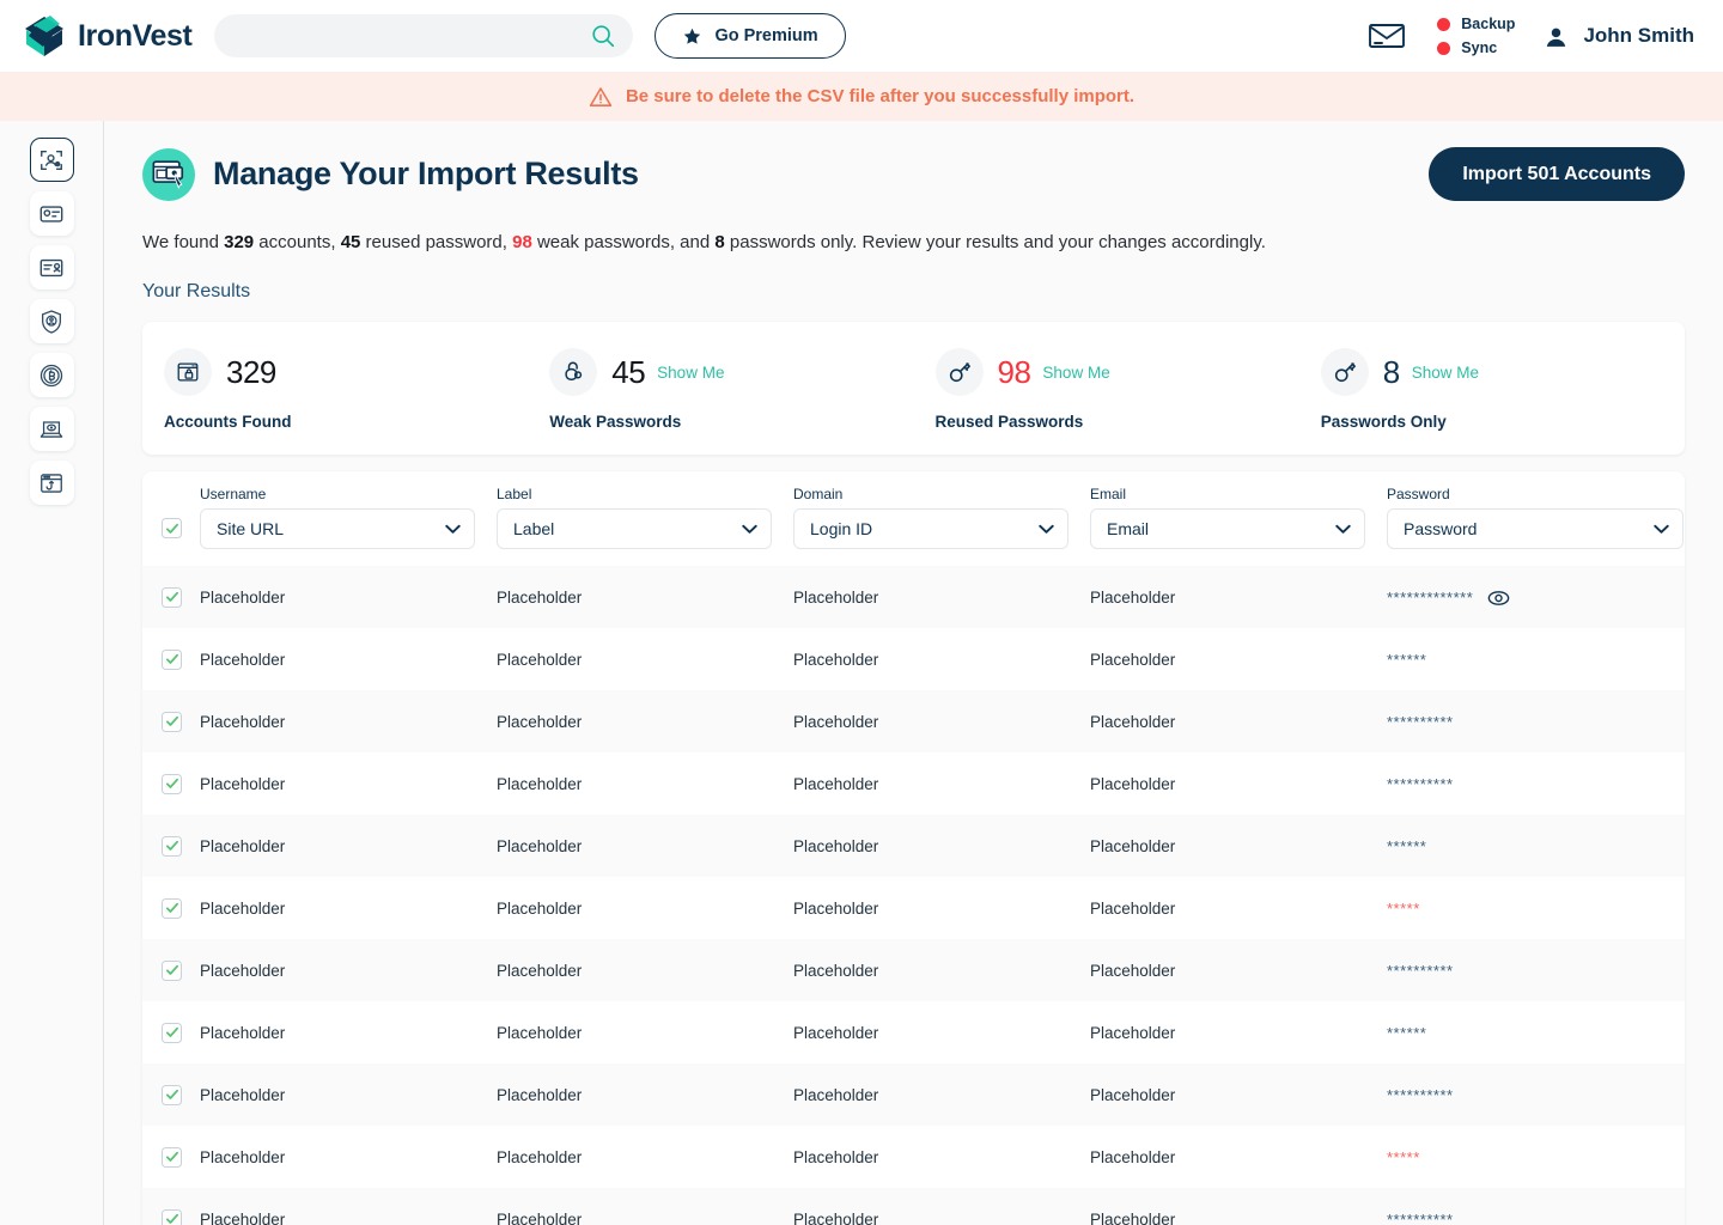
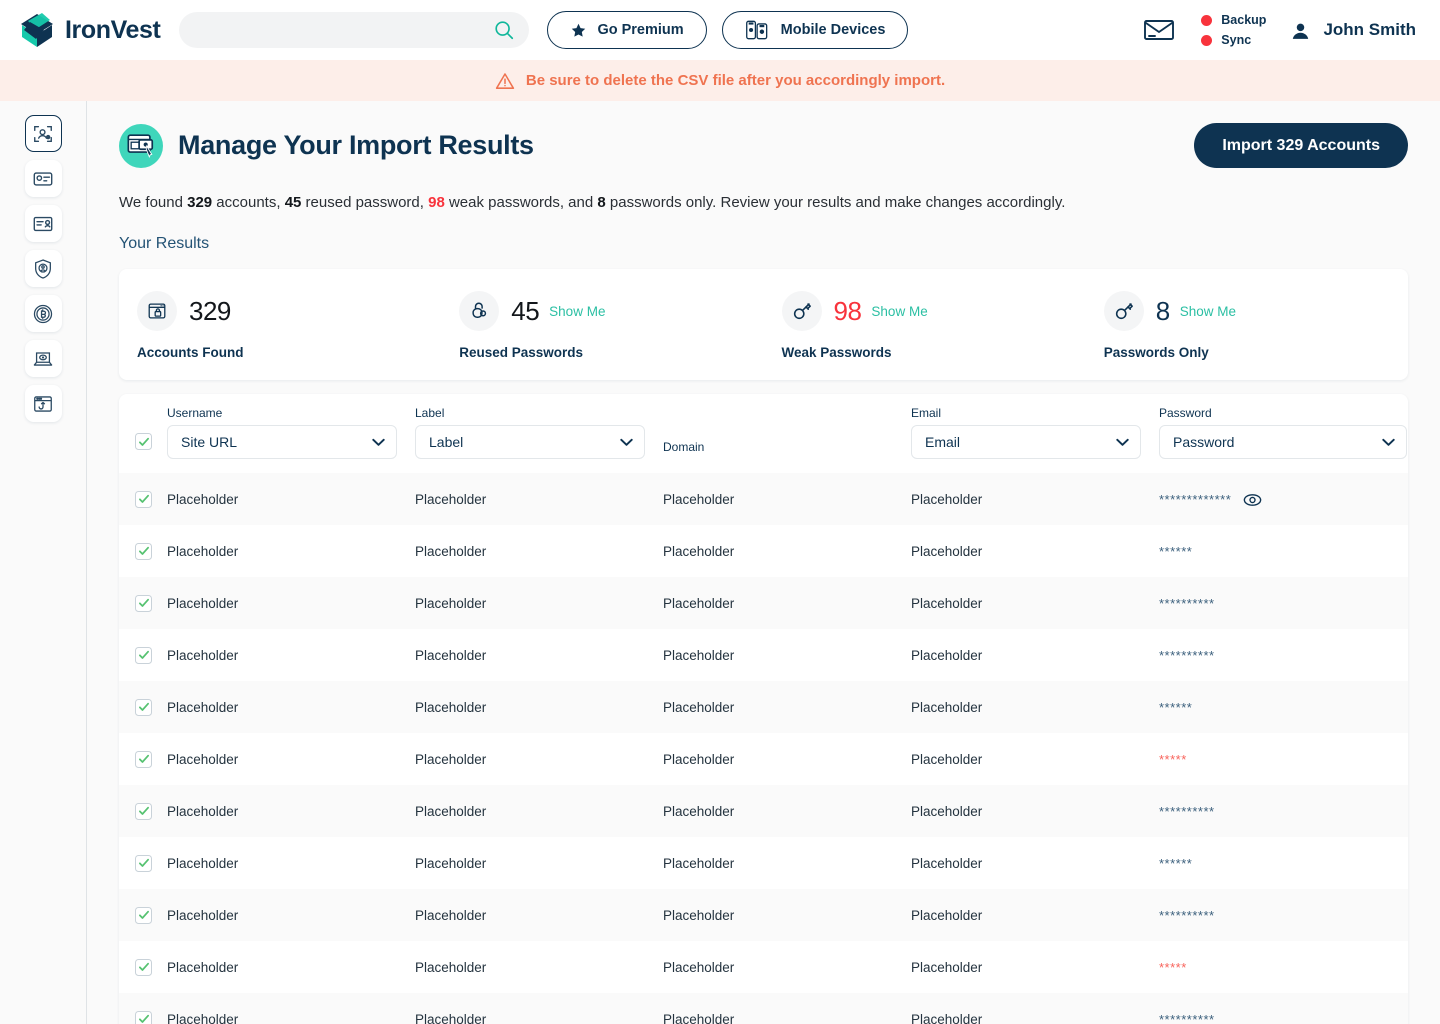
  IronVest
  Go Premium
+ Mobile Devices
  Backup
  Sync
  John Smith
- Be sure to delete the CSV file after you successfully import.
+ Be sure to delete the CSV file after you accordingly import.
  Manage Your Import Results
- Import 501 Accounts
+ Import 329 Accounts
- We found 329 accounts, 45 reused password, 98 weak passwords, and 8 passwords only. Review your results and your changes accordingly.
+ We found 329 accounts, 45 reused password, 98 weak passwords, and 8 passwords only. Review your results and make changes accordingly.
  Your Results
  329
  Accounts Found
  45
  Show Me
- Weak Passwords
+ Reused Passwords
  98
  Show Me
- Reused Passwords
+ Weak Passwords
  8
  Show Me
  Passwords Only
  Username
  Site URL
  Label
  Label
  Domain
- Login ID
  Email
  Email
  Password
  Password
  Placeholder
  Placeholder
  Placeholder
  Placeholder
  *************
  Placeholder
  Placeholder
  Placeholder
  Placeholder
  ******
  Placeholder
  Placeholder
  Placeholder
  Placeholder
  **********
  Placeholder
  Placeholder
  Placeholder
  Placeholder
  **********
  Placeholder
  Placeholder
  Placeholder
  Placeholder
  ******
  Placeholder
  Placeholder
  Placeholder
  Placeholder
  *****
  Placeholder
  Placeholder
  Placeholder
  Placeholder
  **********
  Placeholder
  Placeholder
  Placeholder
  Placeholder
  ******
  Placeholder
  Placeholder
  Placeholder
  Placeholder
  **********
  Placeholder
  Placeholder
  Placeholder
  Placeholder
  *****
  Placeholder
  Placeholder
  Placeholder
  Placeholder
  **********
